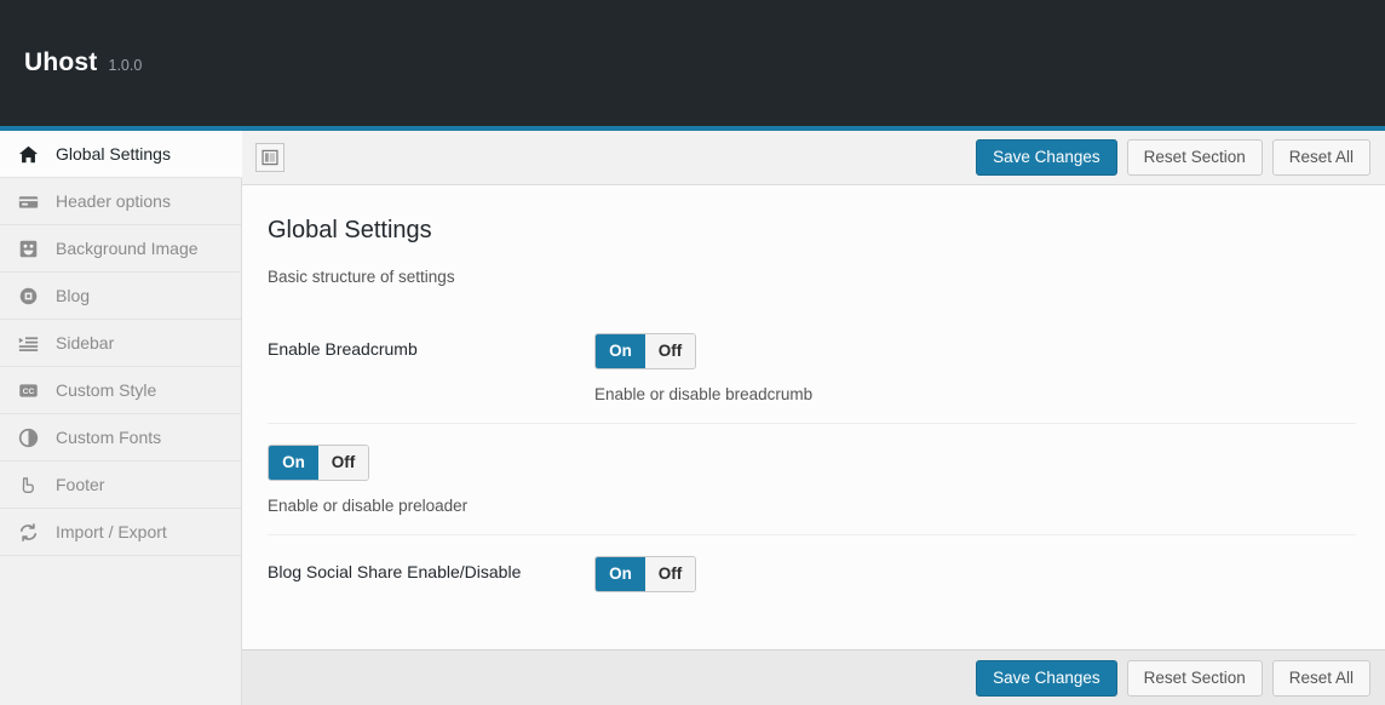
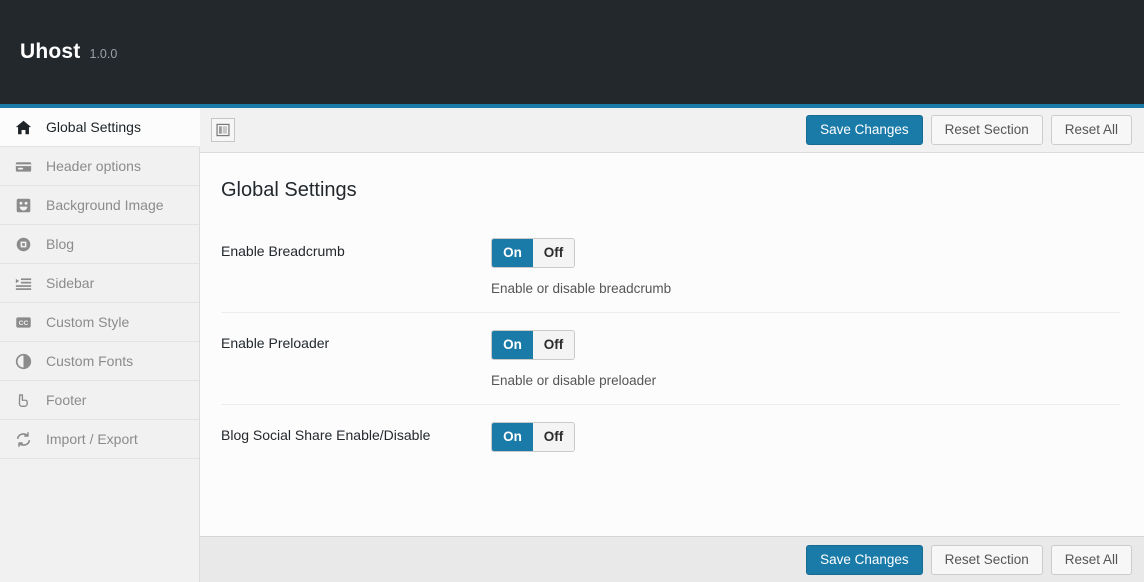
  Uhost
  1.0.0
  Global Settings
  Header options
  Background Image
  Blog
  Sidebar
  Custom Style
  Custom Fonts
  Footer
  Import / Export
  Save Changes
  Reset Section
  Reset All
  Global Settings
- Basic structure of settings
  Enable Breadcrumb
  On
  Off
  Enable or disable breadcrumb
+ Enable Preloader
  On
  Off
  Enable or disable preloader
  Blog Social Share Enable/Disable
  On
  Off
  Save Changes
  Reset Section
  Reset All
